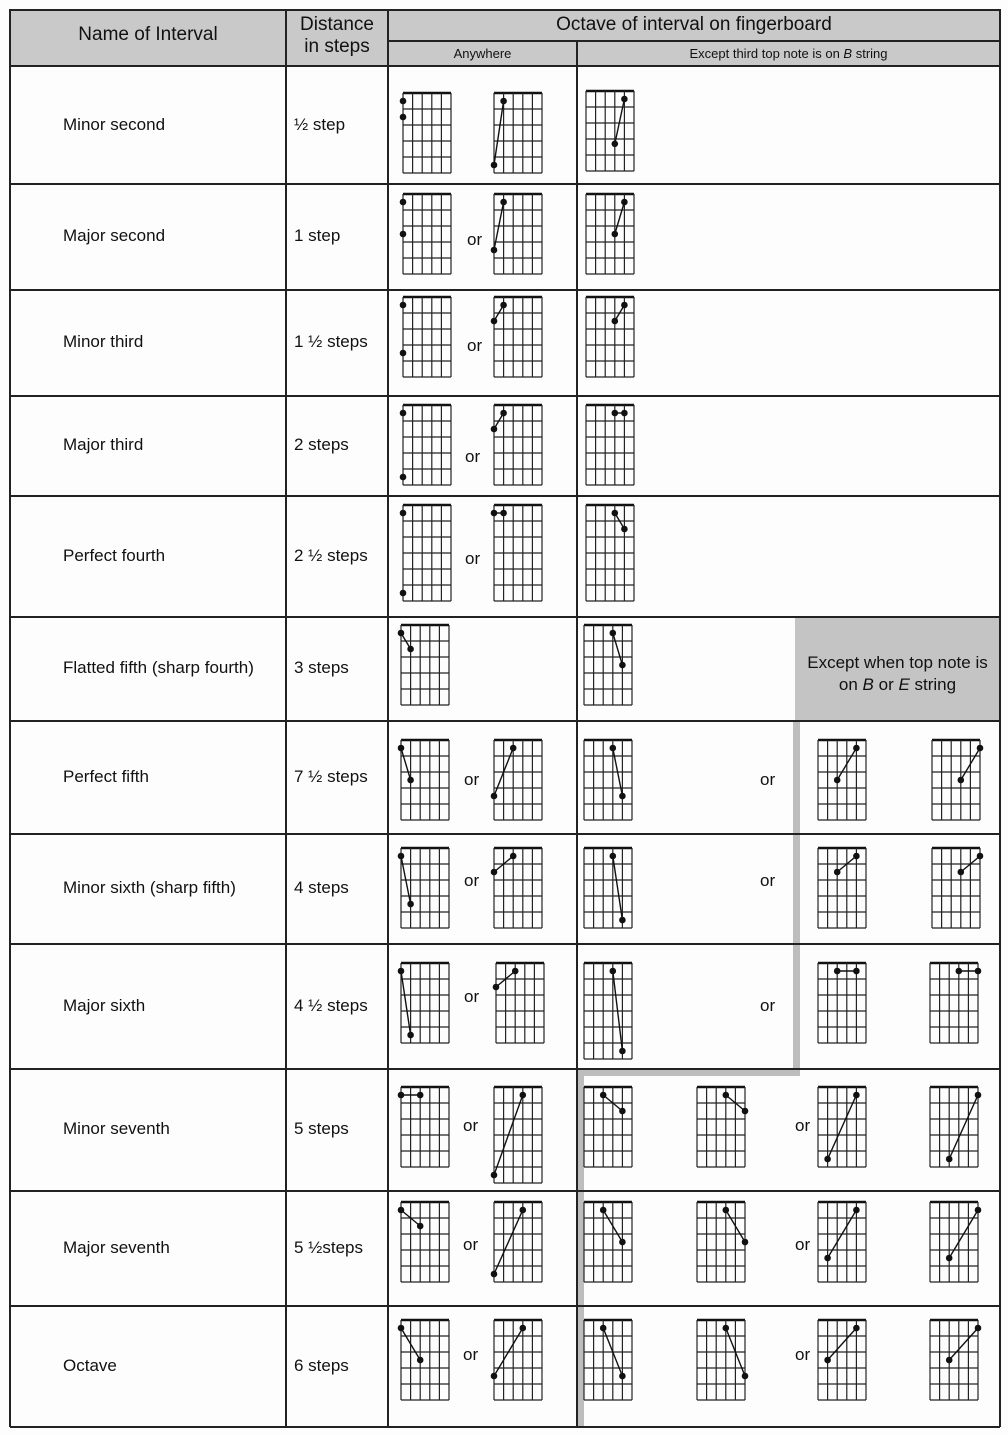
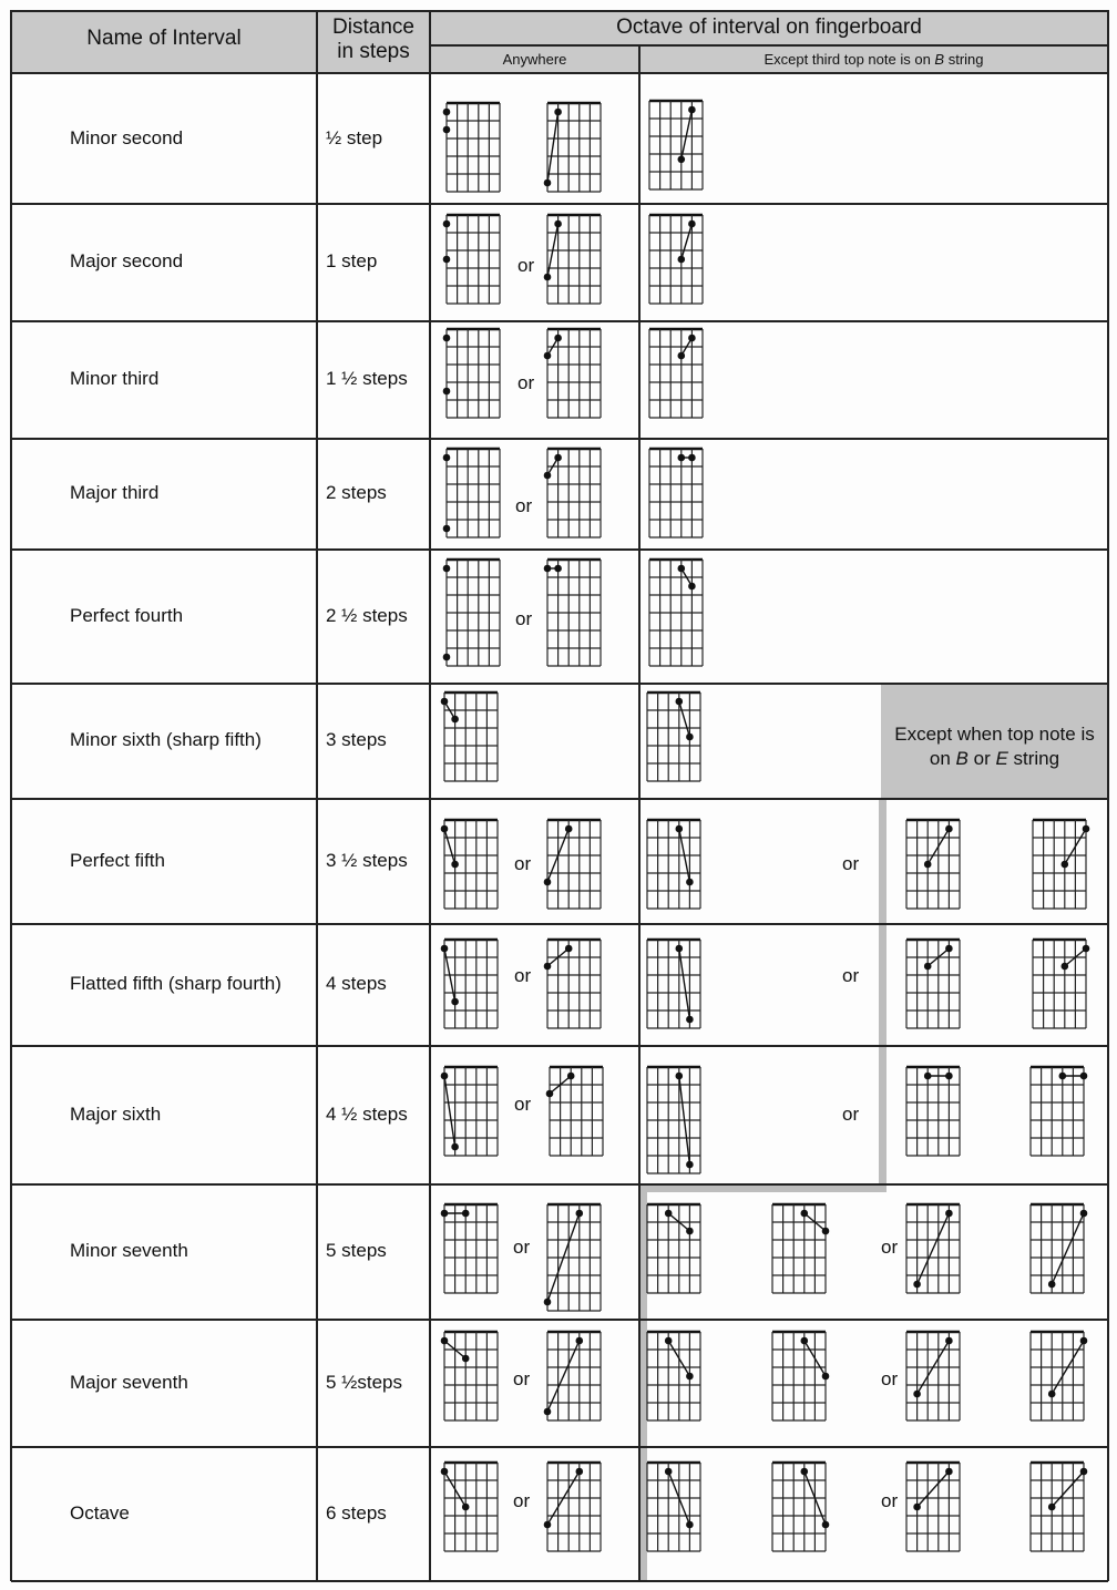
  Name of Interval
  Distance
  in steps
  Octave of interval on fingerboard
  Anywhere
  Except third top note is on B string
  Except when top note is
  on B or E string
  Minor second
  ½ step
  Major second
  1 step
  Minor third
  1 ½ steps
  Major third
  2 steps
  Perfect fourth
  2 ½ steps
- Flatted fifth (sharp fourth)
+ Minor sixth (sharp fifth)
  3 steps
  Perfect fifth
- 7 ½ steps
+ 3 ½ steps
- Minor sixth (sharp fifth)
+ Flatted fifth (sharp fourth)
  4 steps
  Major sixth
  4 ½ steps
  Minor seventh
  5 steps
  Major seventh
  5 ½steps
  Octave
  6 steps
  or
  or
  or
  or
  or
  or
  or
  or
  or
  or
  or
  or
  or
  or
  or
  or
